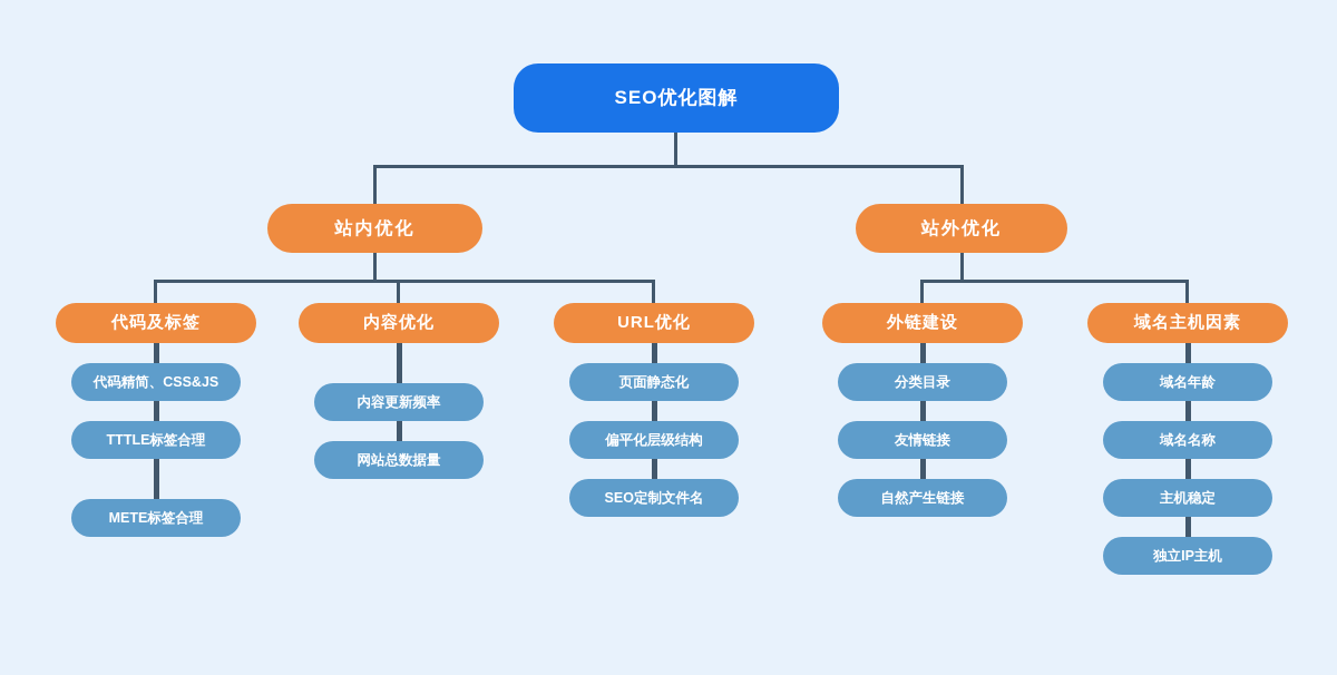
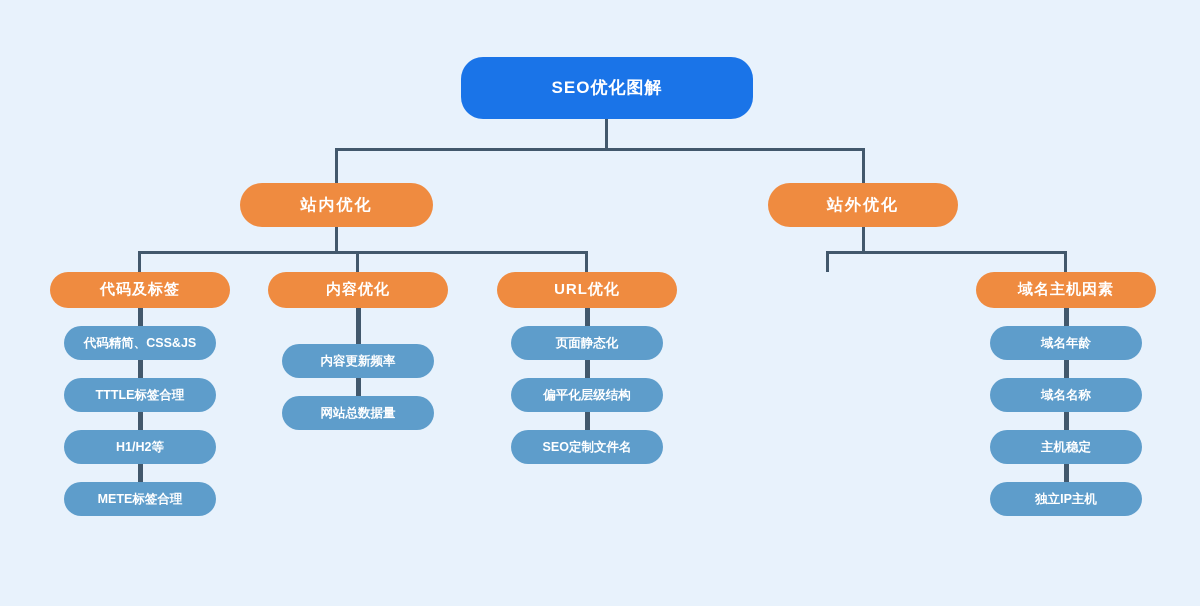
  SEO优化图解
  站内优化
  站外优化
  代码及标签
  代码精简、CSS&JS
  TTTLE标签合理
+ H1/H2等
  METE标签合理
  内容优化
  内容更新频率
  网站总数据量
  URL优化
  页面静态化
  偏平化层级结构
  SEO定制文件名
- 外链建设
- 分类目录
- 友情链接
- 自然产生链接
  域名主机因素
  域名年龄
  域名名称
  主机稳定
  独立IP主机
